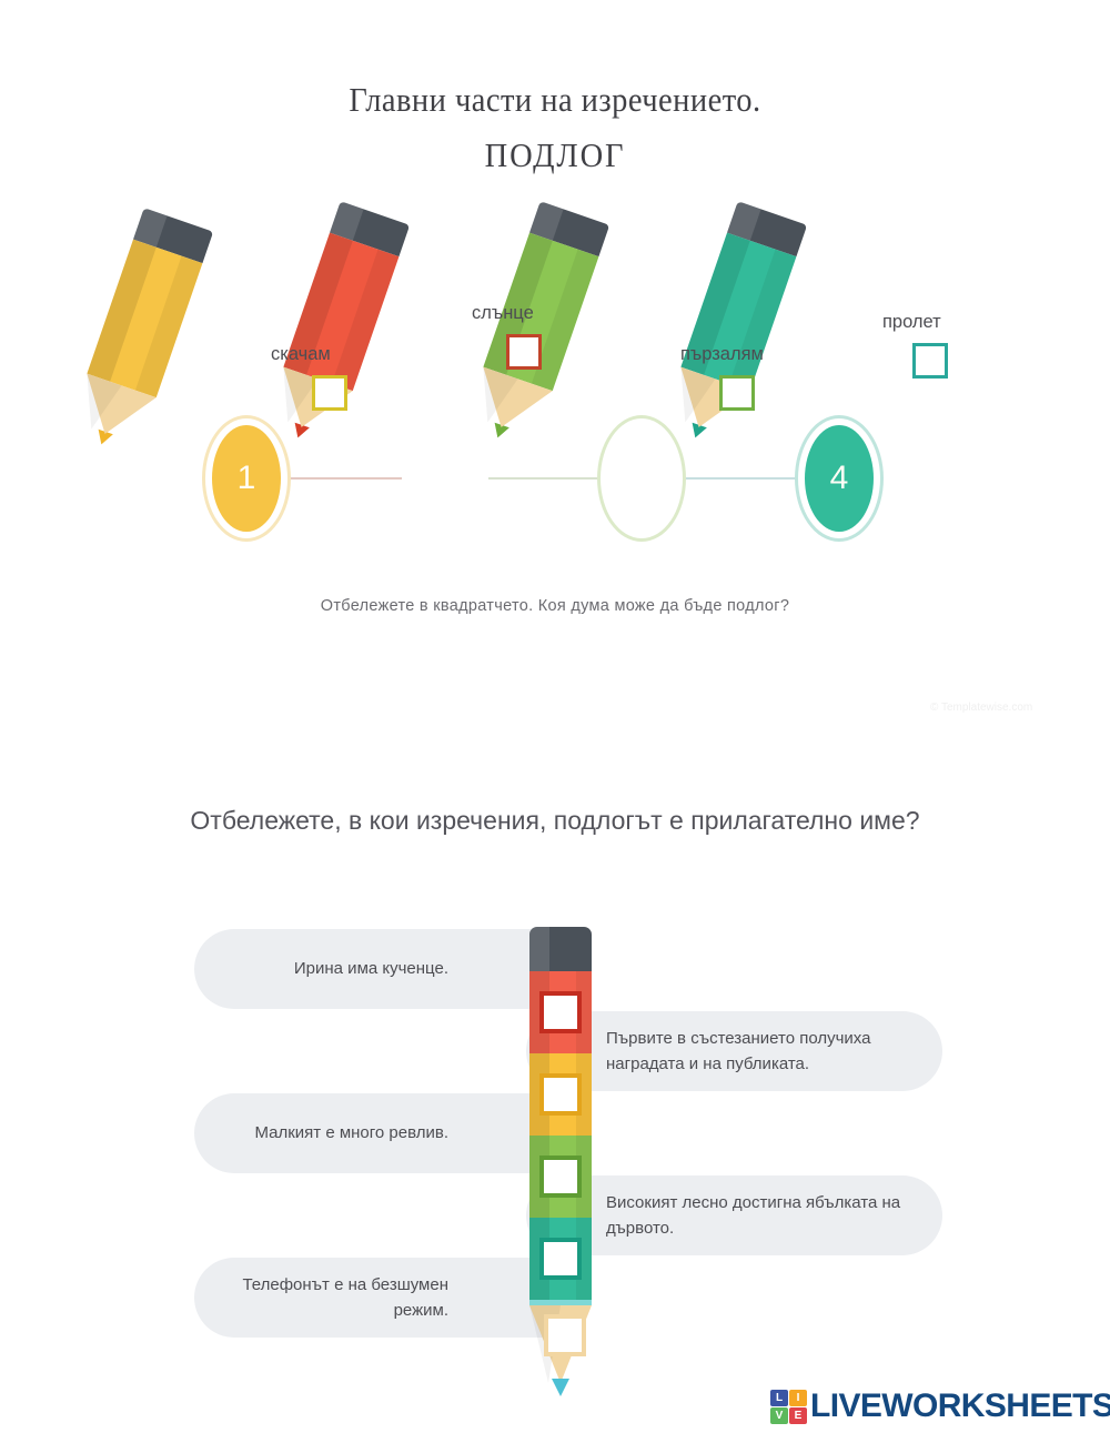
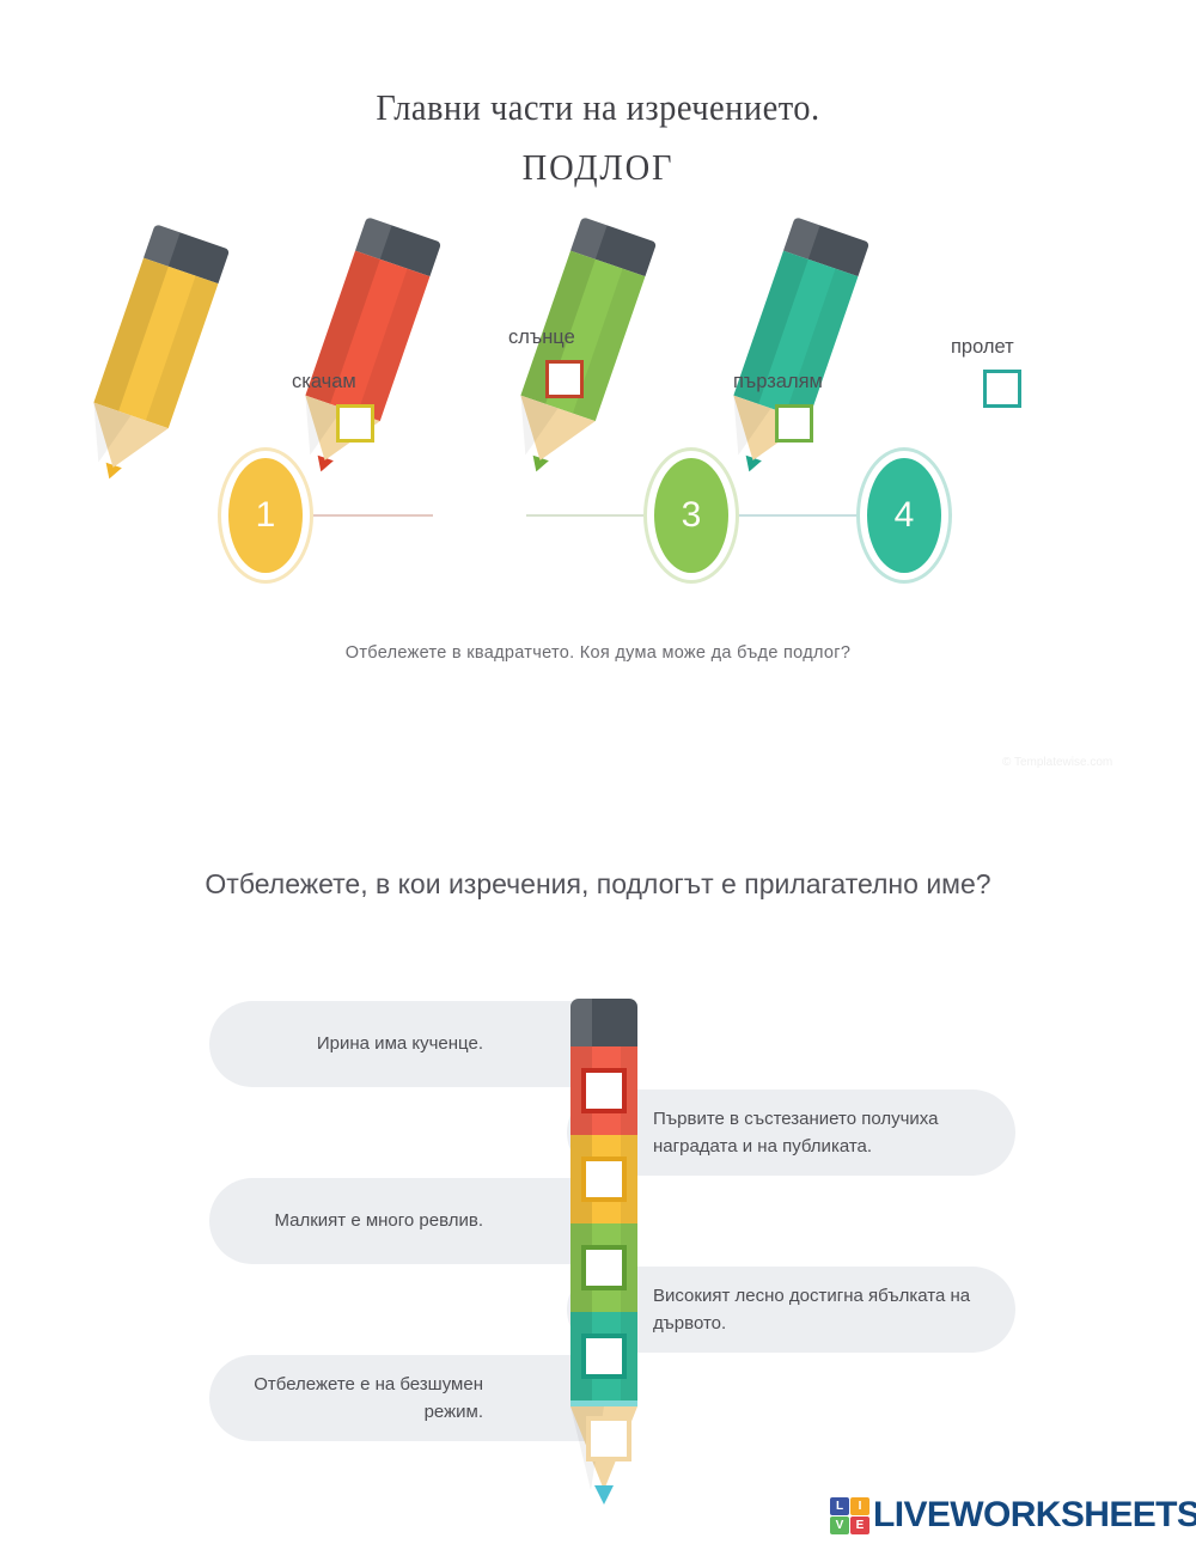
  Главни части на изречението.
  ПОДЛОГ
  скачам
  слънце
  пързалям
  пролет
  1
+ 3
  4
  Отбележете в квадратчето. Коя дума може да бъде подлог?
  Отбележете, в кои изречения, подлогът е прилагателно име?
  Ирина има кученце.
  Първите в състезанието получиха наградата и на публиката.
  Малкият е много ревлив.
  Високият лесно достигна ябълката на дървото.
- Телефонът е на безшумен режим.
+ Отбележете е на безшумен режим.
  L
  I
  V
  E
  LIVEWORKSHEETS
